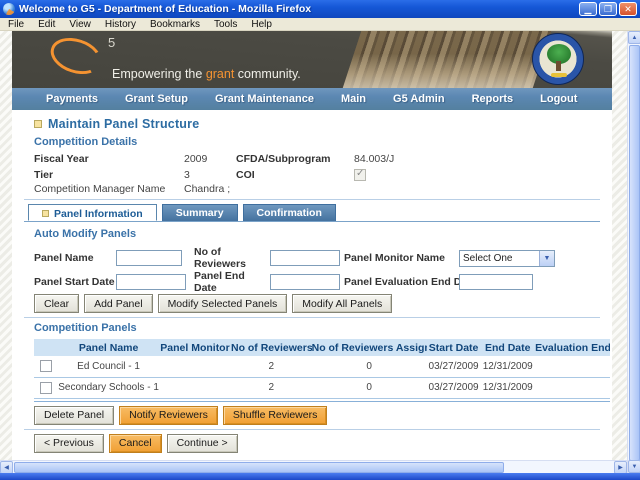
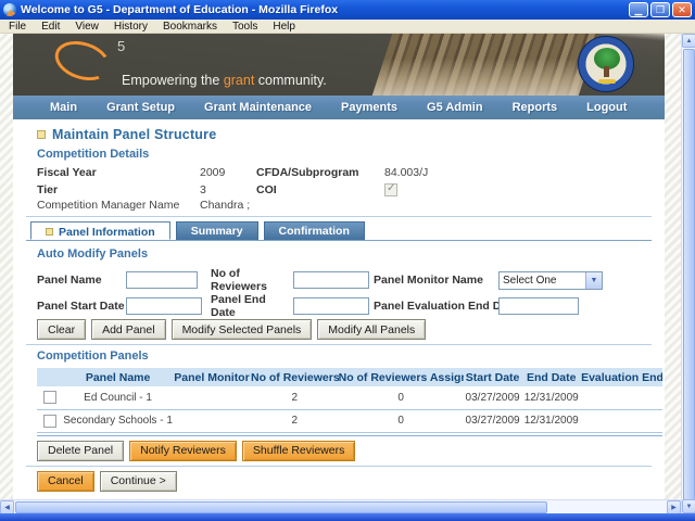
  Welcome to G5 - Department of Education - Mozilla Firefox
  ▁
  ❐
  ✕
  File
  Edit
  View
  History
  Bookmarks
  Tools
  Help
  5
  Empowering the grant community.
- Payments
+ Main
  Grant Setup
  Grant Maintenance
- Main
+ Payments
  G5 Admin
  Reports
  Logout
  Maintain Panel Structure
  Competition Details
  Fiscal Year
  2009
  CFDA/Subprogram
  84.003/J
  Tier
  3
  COI
  Competition Manager Name
  Chandra ;
  Panel Information
  Summary
  Confirmation
  Auto Modify Panels
  Panel Name
  No of Reviewers
  Panel Monitor Name
  Select One
  Panel Start Date
  Panel End Date
  Panel Evaluation End D
  Clear
  Add Panel
  Modify Selected Panels
  Modify All Panels
  Competition Panels
  	Panel Name	Panel Monitor	No of Reviewers	No of Reviewers Assig	Start Date	End Date	Evaluation End
  	Ed Council - 1		2	0	03/27/2009	12/31/2009
  	Secondary Schools - 1		2	0	03/27/2009	12/31/2009
  Delete Panel
  Notify Reviewers
  Shuffle Reviewers
- < Previous
  Cancel
  Continue >
